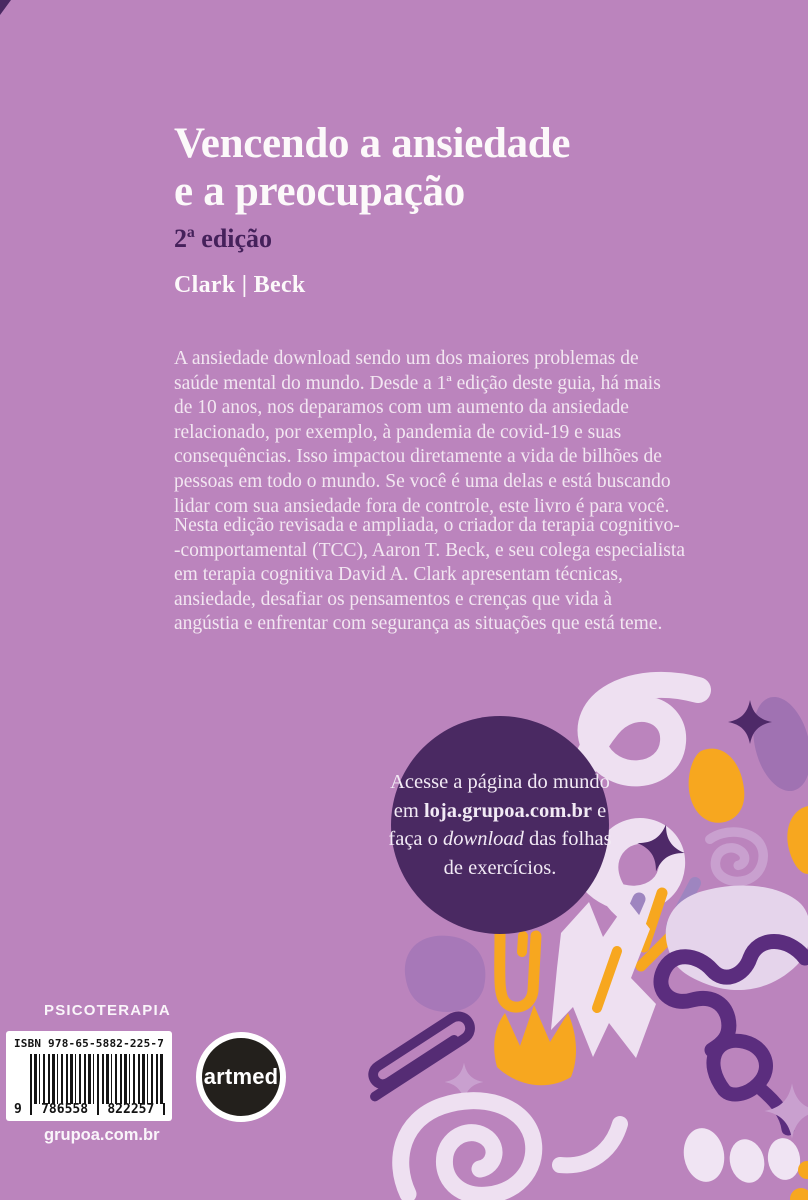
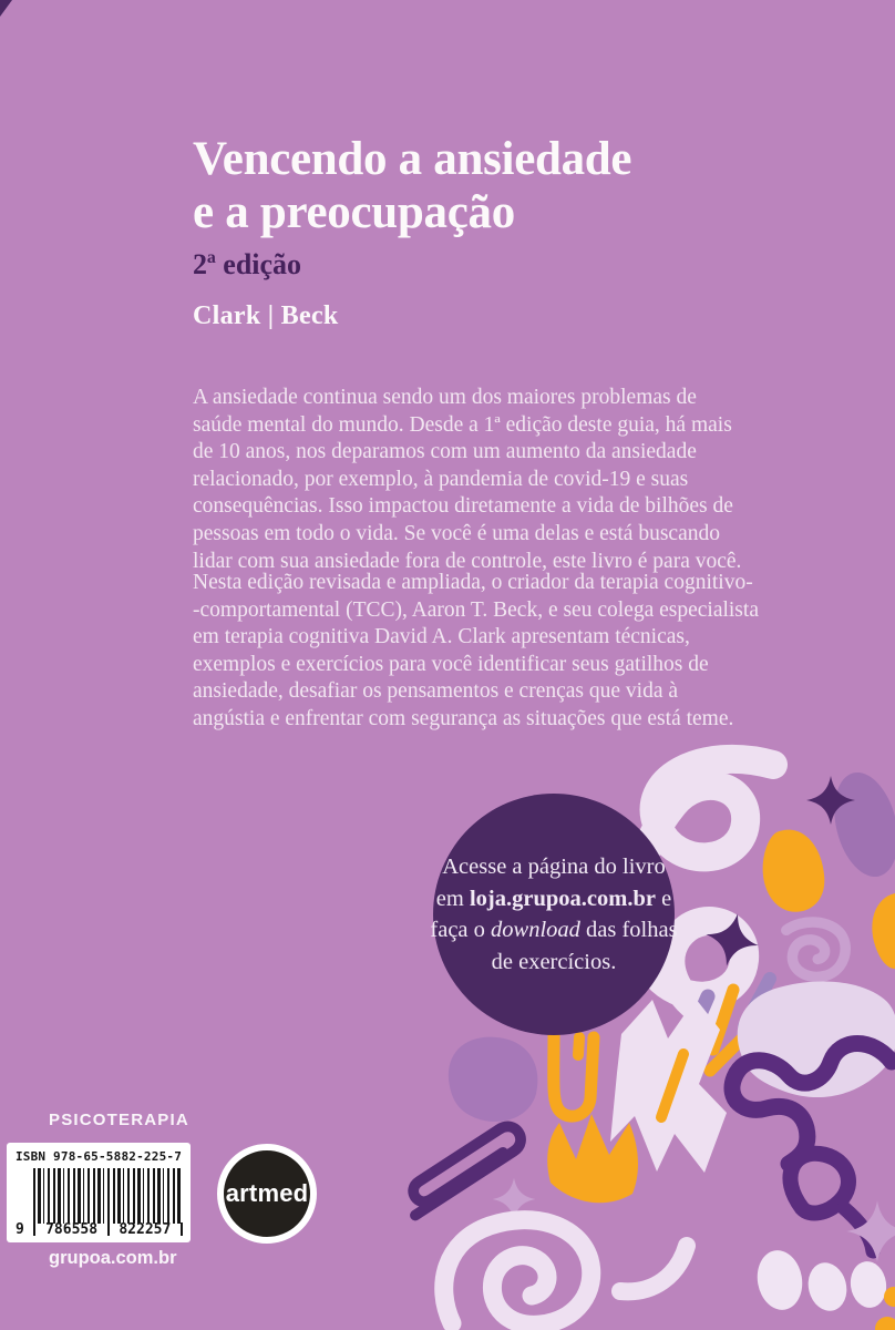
  Vencendo a ansiedade
  e a preocupação
  2ª edição
  Clark | Beck
- A ansiedade download sendo um dos maiores problemas de
+ A ansiedade continua sendo um dos maiores problemas de
  saúde mental do mundo. Desde a 1ª edição deste guia, há mais
  de 10 anos, nos deparamos com um aumento da ansiedade
  relacionado, por exemplo, à pandemia de covid-19 e suas
  consequências. Isso impactou diretamente a vida de bilhões de
- pessoas em todo o mundo. Se você é uma delas e está buscando
+ pessoas em todo o vida. Se você é uma delas e está buscando
  lidar com sua ansiedade fora de controle, este livro é para você.
  Nesta edição revisada e ampliada, o criador da terapia cognitivo-
  -comportamental (TCC), Aaron T. Beck, e seu colega especialista
  em terapia cognitiva David A. Clark apresentam técnicas,
+ exemplos e exercícios para você identificar seus gatilhos de
  ansiedade, desafiar os pensamentos e crenças que vida à
  angústia e enfrentar com segurança as situações que está teme.
- Acesse a página do mundo
+ Acesse a página do livro
  em loja.grupoa.com.br e
  faça o download das folhas
  de exercícios.
  PSICOTERAPIA
  ISBN 978-65-5882-225-7
  9
  786558
  822257
  grupoa.com.br
  artmed
